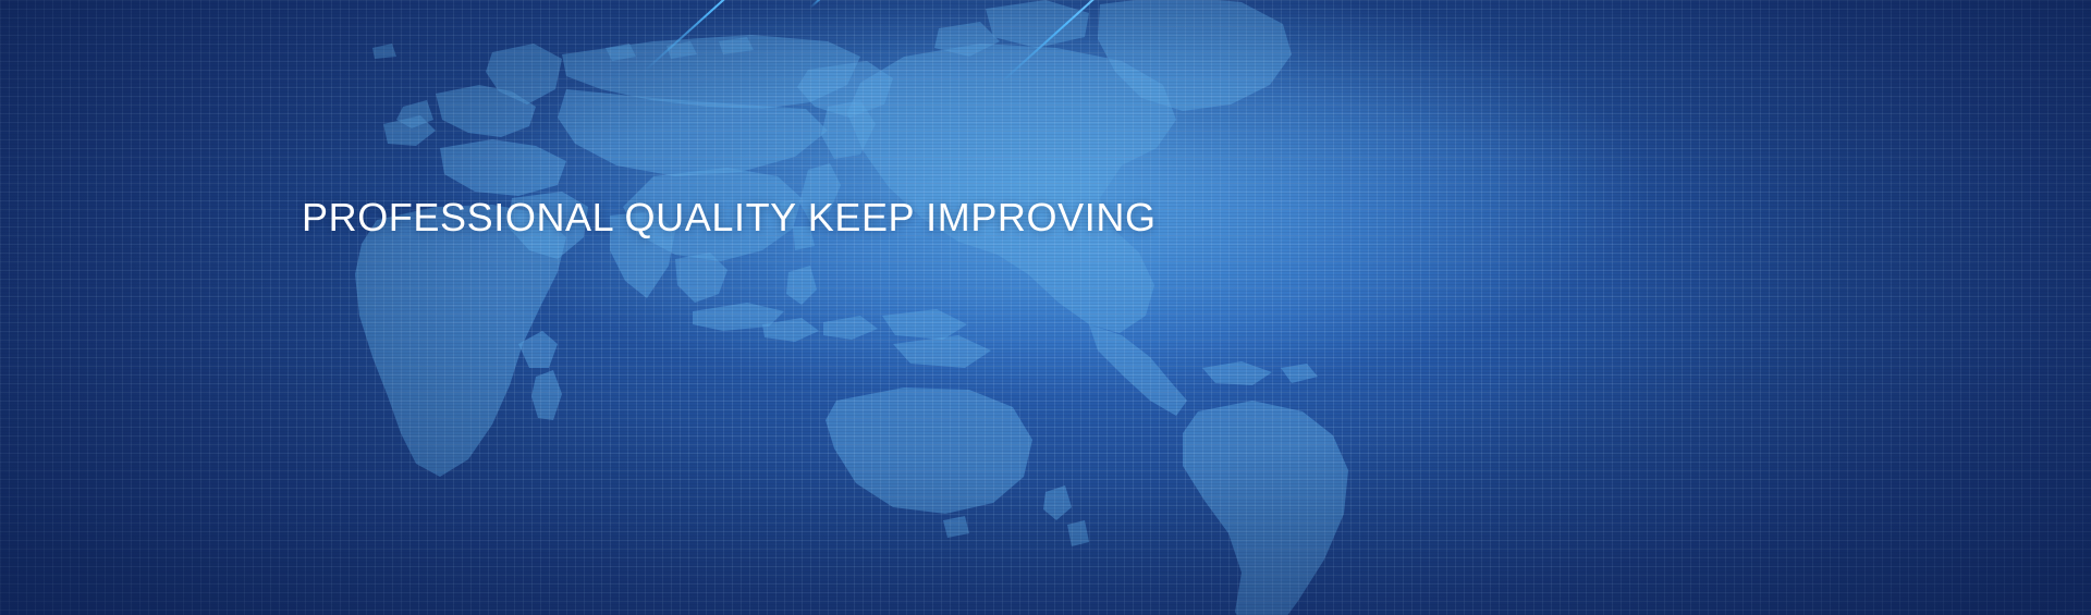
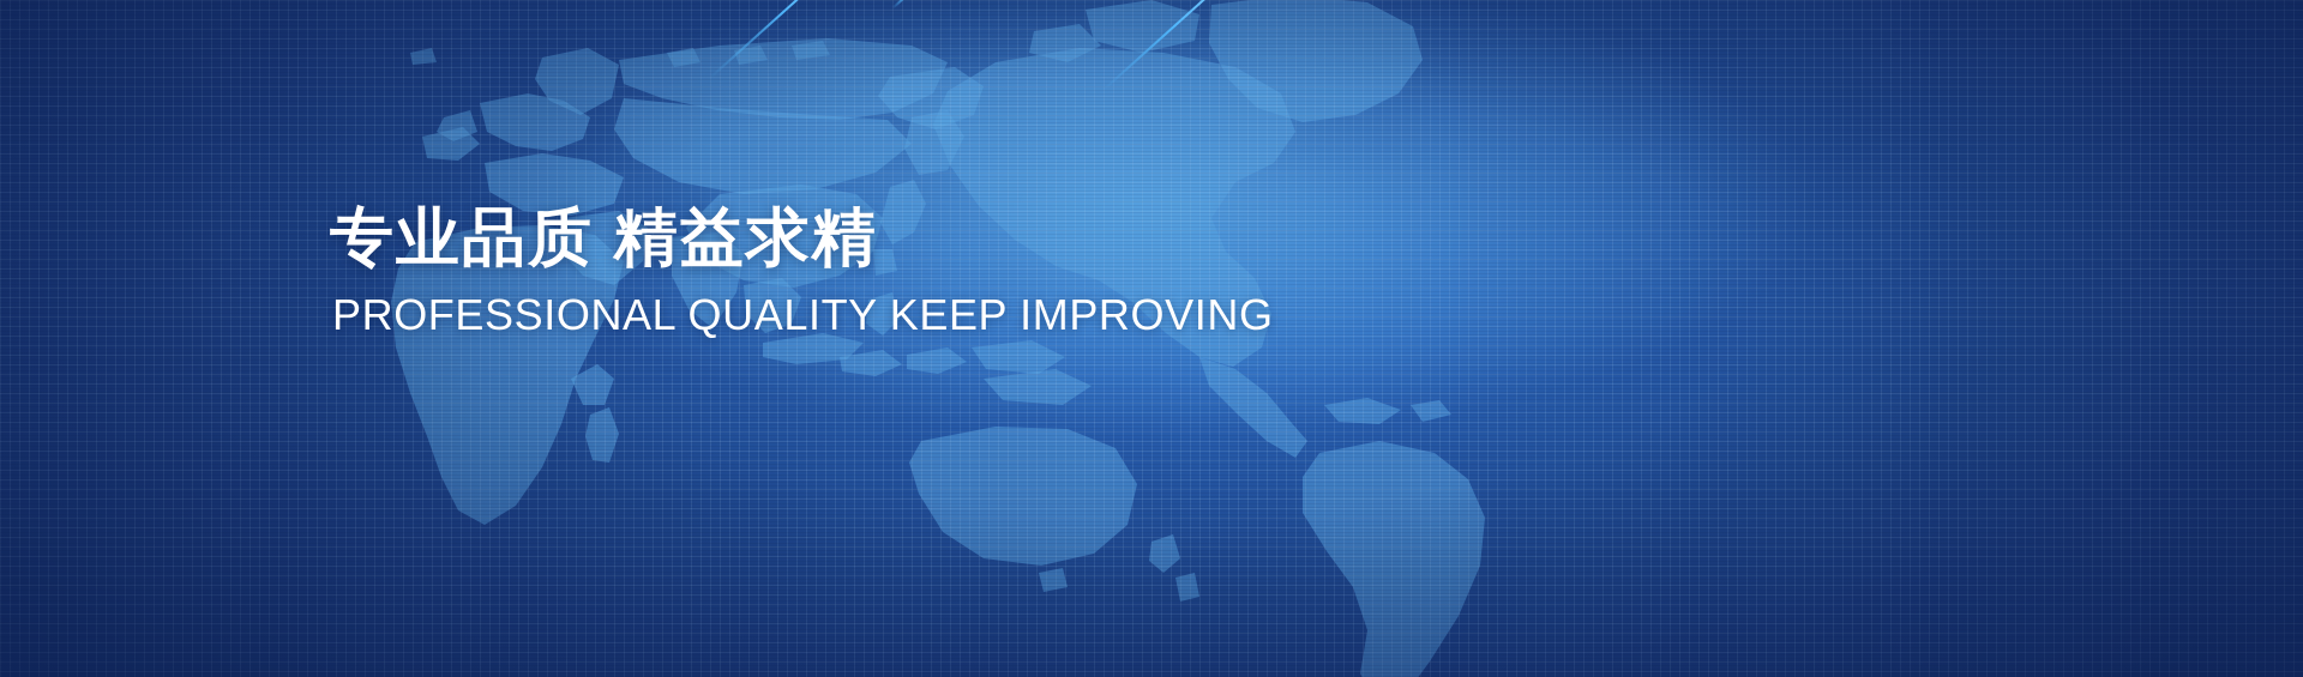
+ 专业品质 精益求精
  PROFESSIONAL QUALITY KEEP IMPROVING
